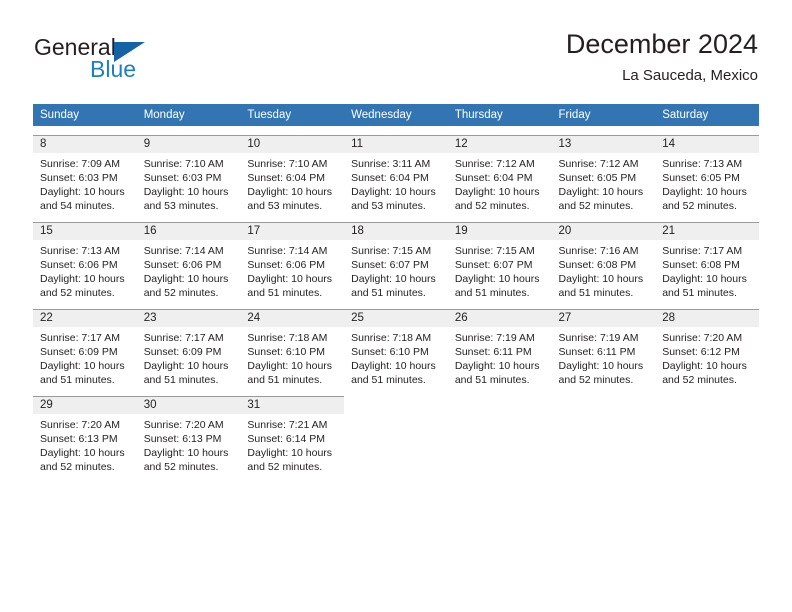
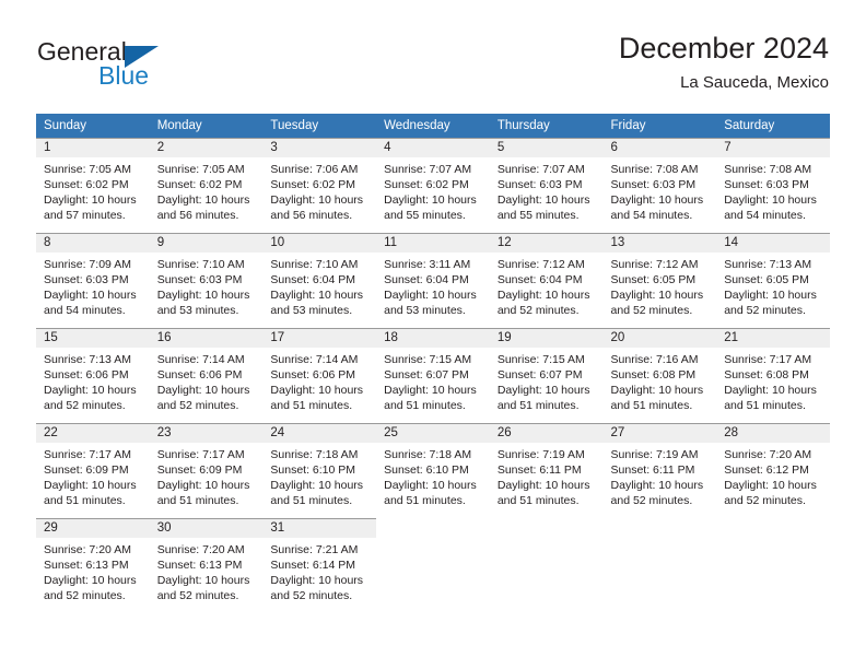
  General
  Blue
  December 2024
  La Sauceda, Mexico
  Sunday	Monday	Tuesday	Wednesday	Thursday	Friday	Saturday
+ 1Sunrise: 7:05 AMSunset: 6:02 PMDaylight: 10 hoursand 57 minutes.	2Sunrise: 7:05 AMSunset: 6:02 PMDaylight: 10 hoursand 56 minutes.	3Sunrise: 7:06 AMSunset: 6:02 PMDaylight: 10 hoursand 56 minutes.	4Sunrise: 7:07 AMSunset: 6:02 PMDaylight: 10 hoursand 55 minutes.	5Sunrise: 7:07 AMSunset: 6:03 PMDaylight: 10 hoursand 55 minutes.	6Sunrise: 7:08 AMSunset: 6:03 PMDaylight: 10 hoursand 54 minutes.	7Sunrise: 7:08 AMSunset: 6:03 PMDaylight: 10 hoursand 54 minutes.
  8Sunrise: 7:09 AMSunset: 6:03 PMDaylight: 10 hoursand 54 minutes.	9Sunrise: 7:10 AMSunset: 6:03 PMDaylight: 10 hoursand 53 minutes.	10Sunrise: 7:10 AMSunset: 6:04 PMDaylight: 10 hoursand 53 minutes.	11Sunrise: 3:11 AMSunset: 6:04 PMDaylight: 10 hoursand 53 minutes.	12Sunrise: 7:12 AMSunset: 6:04 PMDaylight: 10 hoursand 52 minutes.	13Sunrise: 7:12 AMSunset: 6:05 PMDaylight: 10 hoursand 52 minutes.	14Sunrise: 7:13 AMSunset: 6:05 PMDaylight: 10 hoursand 52 minutes.
  15Sunrise: 7:13 AMSunset: 6:06 PMDaylight: 10 hoursand 52 minutes.	16Sunrise: 7:14 AMSunset: 6:06 PMDaylight: 10 hoursand 52 minutes.	17Sunrise: 7:14 AMSunset: 6:06 PMDaylight: 10 hoursand 51 minutes.	18Sunrise: 7:15 AMSunset: 6:07 PMDaylight: 10 hoursand 51 minutes.	19Sunrise: 7:15 AMSunset: 6:07 PMDaylight: 10 hoursand 51 minutes.	20Sunrise: 7:16 AMSunset: 6:08 PMDaylight: 10 hoursand 51 minutes.	21Sunrise: 7:17 AMSunset: 6:08 PMDaylight: 10 hoursand 51 minutes.
  22Sunrise: 7:17 AMSunset: 6:09 PMDaylight: 10 hoursand 51 minutes.	23Sunrise: 7:17 AMSunset: 6:09 PMDaylight: 10 hoursand 51 minutes.	24Sunrise: 7:18 AMSunset: 6:10 PMDaylight: 10 hoursand 51 minutes.	25Sunrise: 7:18 AMSunset: 6:10 PMDaylight: 10 hoursand 51 minutes.	26Sunrise: 7:19 AMSunset: 6:11 PMDaylight: 10 hoursand 51 minutes.	27Sunrise: 7:19 AMSunset: 6:11 PMDaylight: 10 hoursand 52 minutes.	28Sunrise: 7:20 AMSunset: 6:12 PMDaylight: 10 hoursand 52 minutes.
  29Sunrise: 7:20 AMSunset: 6:13 PMDaylight: 10 hoursand 52 minutes.	30Sunrise: 7:20 AMSunset: 6:13 PMDaylight: 10 hoursand 52 minutes.	31Sunrise: 7:21 AMSunset: 6:14 PMDaylight: 10 hoursand 52 minutes.
